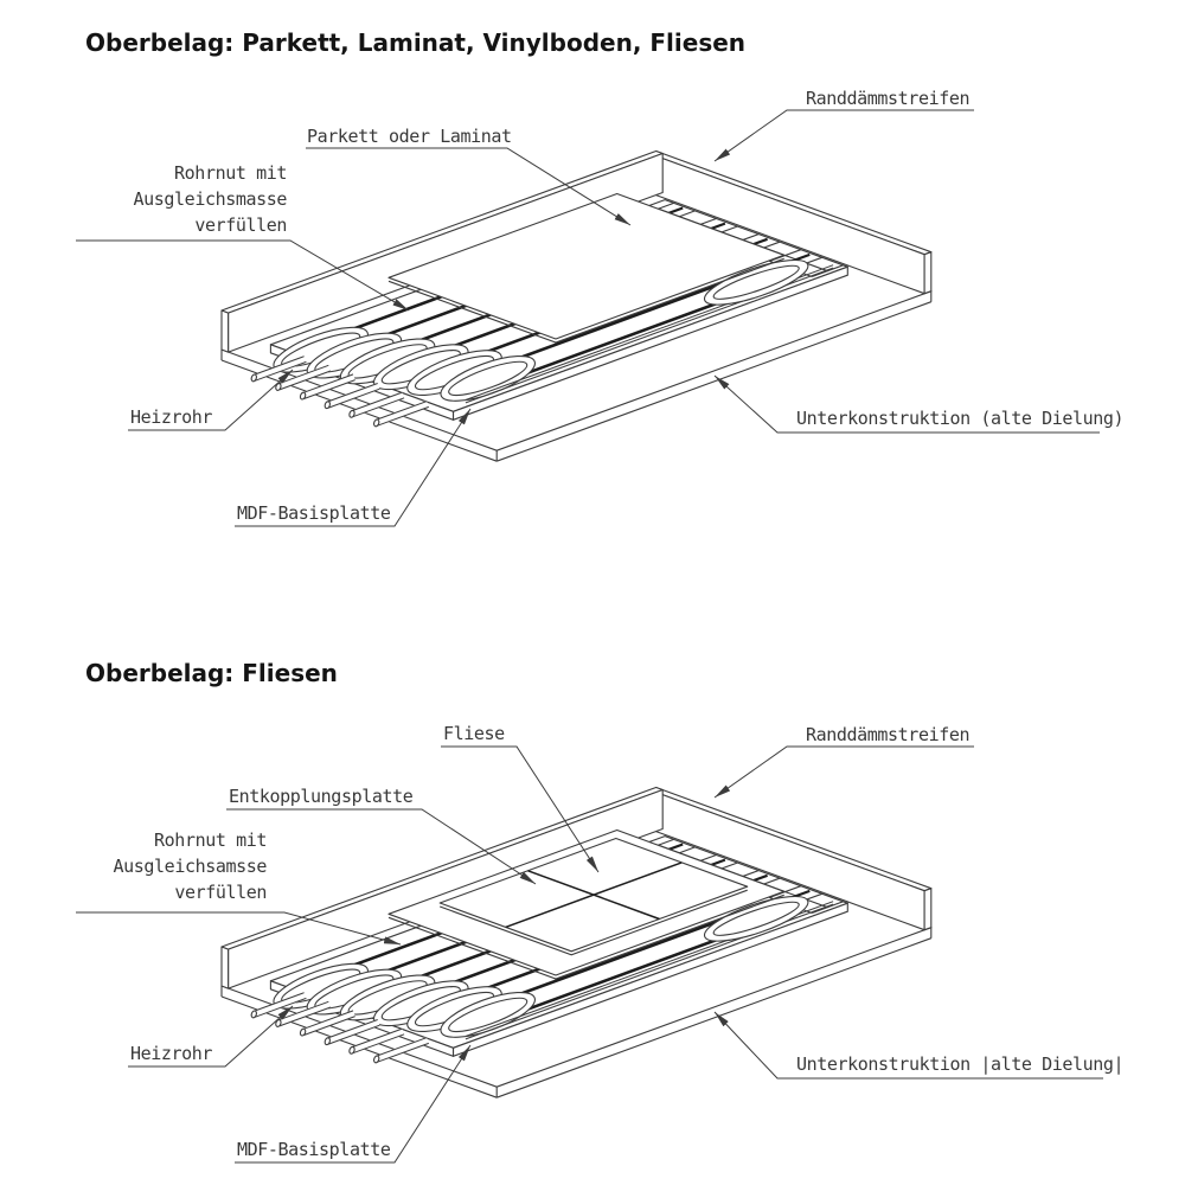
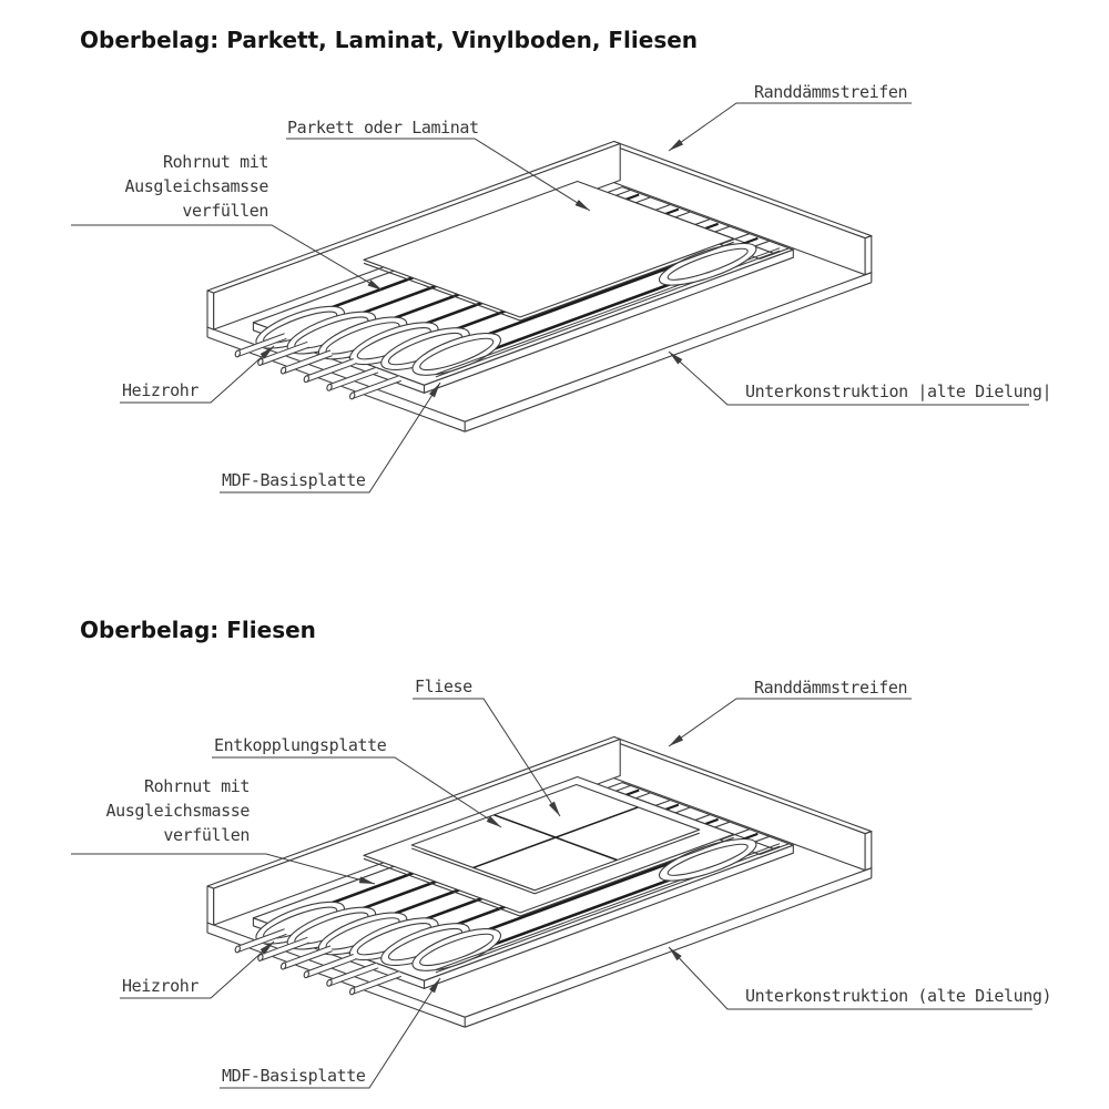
  Oberbelag: Parkett, Laminat, Vinylboden, Fliesen
  Randdämmstreifen
  Parkett oder Laminat
  Rohrnut mit
- Ausgleichsmasse
+ Ausgleichsamsse
  verfüllen
  Heizrohr
  MDF-Basisplatte
- Unterkonstruktion (alte Dielung)
+ Unterkonstruktion |alte Dielung|
  Oberbelag: Fliesen
  Fliese
  Randdämmstreifen
  Entkopplungsplatte
  Rohrnut mit
- Ausgleichsamsse
+ Ausgleichsmasse
  verfüllen
  Heizrohr
  MDF-Basisplatte
- Unterkonstruktion |alte Dielung|
+ Unterkonstruktion (alte Dielung)
